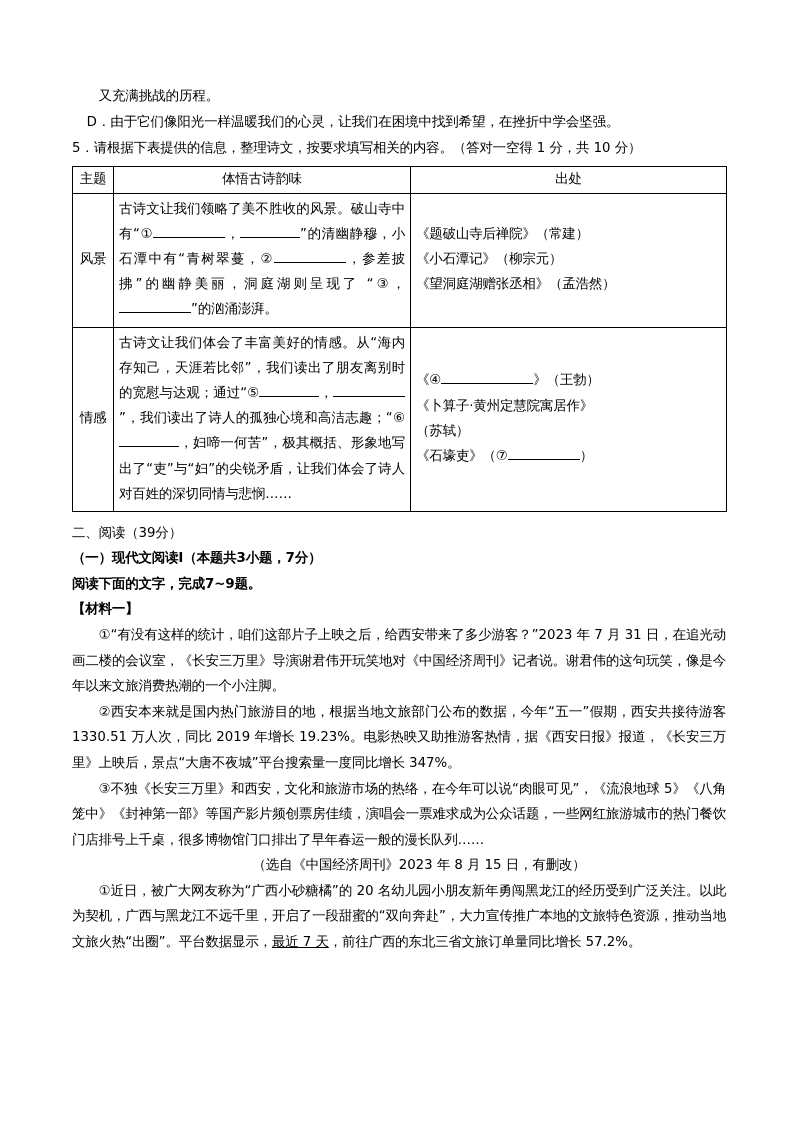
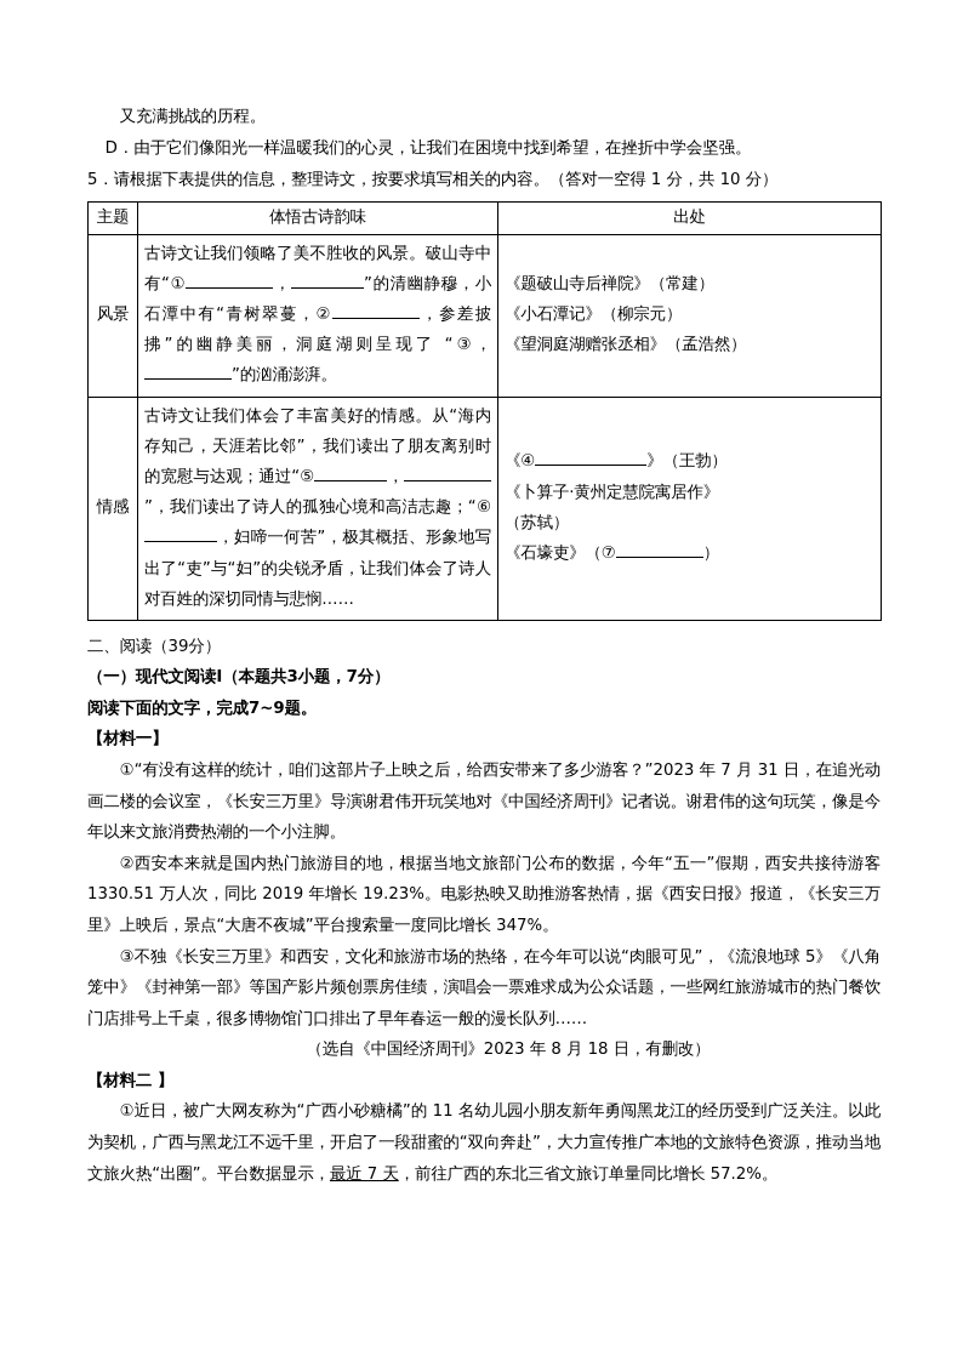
  又充满挑战的历程。
  D．由于它们像阳光一样温暖我们的心灵，让我们在困境中找到希望，在挫折中学会坚强。
  5．请根据下表提供的信息，整理诗文，按要求填写相关的内容。（答对一空得 1 分，共 10 分）
  主题	体悟古诗韵味	出处
  风景	古诗文让我们领略了美不胜收的风景。破山寺中有“① ， ”的清幽静穆，小石潭中有“青树翠蔓，② ，参差披拂”的幽静美丽，洞庭湖则呈现了 “③，”的汹涌澎湃。	《题破山寺后禅院》（常建） 《小石潭记》（柳宗元） 《望洞庭湖赠张丞相》（孟浩然）
  情感	古诗文让我们体会了丰富美好的情感。从“海内存知己，天涯若比邻”，我们读出了朋友离别时的宽慰与达观；通过“⑤ ，”，我们读出了诗人的孤独心境和高洁志趣；“⑥，妇啼一何苦”，极其概括、形象地写出了“吏”与“妇”的尖锐矛盾，让我们体会了诗人对百姓的深切同情与悲悯……	《④ 》（王勃） 《卜算子·黄州定慧院寓居作》 （苏轼） 《石壕吏》（⑦ ）
  二、阅读（39分）
  （一）现代文阅读Ⅰ（本题共3小题，7分）
  阅读下面的文字，完成7~9题。
  【材料一】
  ①“有没有这样的统计，咱们这部片子上映之后，给西安带来了多少游客？”2023 年 7 月 31 日，在追光动画二楼的会议室，《长安三万里》导演谢君伟开玩笑地对《中国经济周刊》记者说。谢君伟的这句玩笑，像是今年以来文旅消费热潮的一个小注脚。
  ②西安本来就是国内热门旅游目的地，根据当地文旅部门公布的数据，今年“五一”假期，西安共接待游客 1330.51 万人次，同比 2019 年增长 19.23%。电影热映又助推游客热情，据《西安日报》报道，《长安三万里》上映后，景点“大唐不夜城”平台搜索量一度同比增长 347%。
  ③不独《长安三万里》和西安，文化和旅游市场的热络，在今年可以说“肉眼可见”，《流浪地球 5》《八角笼中》《封神第一部》等国产影片频创票房佳绩，演唱会一票难求成为公众话题，一些网红旅游城市的热门餐饮门店排号上千桌，很多博物馆门口排出了早年春运一般的漫长队列……
- （选自《中国经济周刊》2023 年 8 月 15 日，有删改）
+ （选自《中国经济周刊》2023 年 8 月 18 日，有删改）
+ 【材料二 】
- ①近日，被广大网友称为“广西小砂糖橘”的 20 名幼儿园小朋友新年勇闯黑龙江的经历受到广泛关注。以此为契机，广西与黑龙江不远千里，开启了一段甜蜜的“双向奔赴”，大力宣传推广本地的文旅特色资源，推动当地文旅火热“出圈”。平台数据显示，最近 7 天，前往广西的东北三省文旅订单量同比增长 57.2%。
+ ①近日，被广大网友称为“广西小砂糖橘”的 11 名幼儿园小朋友新年勇闯黑龙江的经历受到广泛关注。以此为契机，广西与黑龙江不远千里，开启了一段甜蜜的“双向奔赴”，大力宣传推广本地的文旅特色资源，推动当地文旅火热“出圈”。平台数据显示，最近 7 天，前往广西的东北三省文旅订单量同比增长 57.2%。
